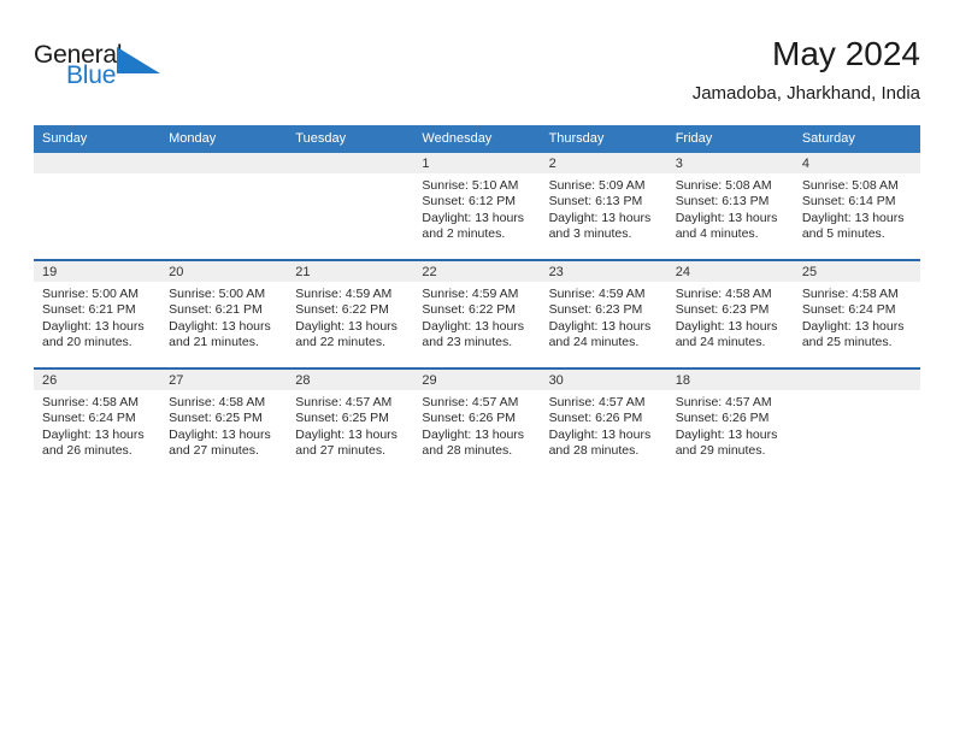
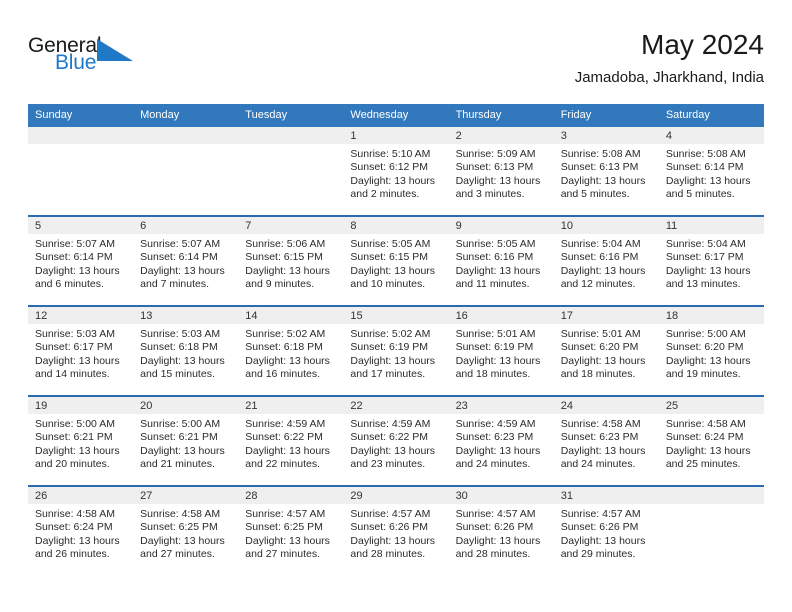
  Genera
  Blue
  May 2024
  Jamadoba, Jharkhand, India
  Sunday	Monday	Tuesday	Wednesday	Thursday	Friday	Saturday
- 			1Sunrise: 5:10 AMSunset: 6:12 PMDaylight: 13 hoursand 2 minutes.	2Sunrise: 5:09 AMSunset: 6:13 PMDaylight: 13 hoursand 3 minutes.	3Sunrise: 5:08 AMSunset: 6:13 PMDaylight: 13 hoursand 4 minutes.	4Sunrise: 5:08 AMSunset: 6:14 PMDaylight: 13 hoursand 5 minutes.
+ 			1Sunrise: 5:10 AMSunset: 6:12 PMDaylight: 13 hoursand 2 minutes.	2Sunrise: 5:09 AMSunset: 6:13 PMDaylight: 13 hoursand 3 minutes.	3Sunrise: 5:08 AMSunset: 6:13 PMDaylight: 13 hoursand 5 minutes.	4Sunrise: 5:08 AMSunset: 6:14 PMDaylight: 13 hoursand 5 minutes.
+ 5Sunrise: 5:07 AMSunset: 6:14 PMDaylight: 13 hoursand 6 minutes.	6Sunrise: 5:07 AMSunset: 6:14 PMDaylight: 13 hoursand 7 minutes.	7Sunrise: 5:06 AMSunset: 6:15 PMDaylight: 13 hoursand 9 minutes.	8Sunrise: 5:05 AMSunset: 6:15 PMDaylight: 13 hoursand 10 minutes.	9Sunrise: 5:05 AMSunset: 6:16 PMDaylight: 13 hoursand 11 minutes.	10Sunrise: 5:04 AMSunset: 6:16 PMDaylight: 13 hoursand 12 minutes.	11Sunrise: 5:04 AMSunset: 6:17 PMDaylight: 13 hoursand 13 minutes.
+ 12Sunrise: 5:03 AMSunset: 6:17 PMDaylight: 13 hoursand 14 minutes.	13Sunrise: 5:03 AMSunset: 6:18 PMDaylight: 13 hoursand 15 minutes.	14Sunrise: 5:02 AMSunset: 6:18 PMDaylight: 13 hoursand 16 minutes.	15Sunrise: 5:02 AMSunset: 6:19 PMDaylight: 13 hoursand 17 minutes.	16Sunrise: 5:01 AMSunset: 6:19 PMDaylight: 13 hoursand 18 minutes.	17Sunrise: 5:01 AMSunset: 6:20 PMDaylight: 13 hoursand 18 minutes.	18Sunrise: 5:00 AMSunset: 6:20 PMDaylight: 13 hoursand 19 minutes.
  19Sunrise: 5:00 AMSunset: 6:21 PMDaylight: 13 hoursand 20 minutes.	20Sunrise: 5:00 AMSunset: 6:21 PMDaylight: 13 hoursand 21 minutes.	21Sunrise: 4:59 AMSunset: 6:22 PMDaylight: 13 hoursand 22 minutes.	22Sunrise: 4:59 AMSunset: 6:22 PMDaylight: 13 hoursand 23 minutes.	23Sunrise: 4:59 AMSunset: 6:23 PMDaylight: 13 hoursand 24 minutes.	24Sunrise: 4:58 AMSunset: 6:23 PMDaylight: 13 hoursand 24 minutes.	25Sunrise: 4:58 AMSunset: 6:24 PMDaylight: 13 hoursand 25 minutes.
- 26Sunrise: 4:58 AMSunset: 6:24 PMDaylight: 13 hoursand 26 minutes.	27Sunrise: 4:58 AMSunset: 6:25 PMDaylight: 13 hoursand 27 minutes.	28Sunrise: 4:57 AMSunset: 6:25 PMDaylight: 13 hoursand 27 minutes.	29Sunrise: 4:57 AMSunset: 6:26 PMDaylight: 13 hoursand 28 minutes.	30Sunrise: 4:57 AMSunset: 6:26 PMDaylight: 13 hoursand 28 minutes.	18Sunrise: 4:57 AMSunset: 6:26 PMDaylight: 13 hoursand 29 minutes.
+ 26Sunrise: 4:58 AMSunset: 6:24 PMDaylight: 13 hoursand 26 minutes.	27Sunrise: 4:58 AMSunset: 6:25 PMDaylight: 13 hoursand 27 minutes.	28Sunrise: 4:57 AMSunset: 6:25 PMDaylight: 13 hoursand 27 minutes.	29Sunrise: 4:57 AMSunset: 6:26 PMDaylight: 13 hoursand 28 minutes.	30Sunrise: 4:57 AMSunset: 6:26 PMDaylight: 13 hoursand 28 minutes.	31Sunrise: 4:57 AMSunset: 6:26 PMDaylight: 13 hoursand 29 minutes.
